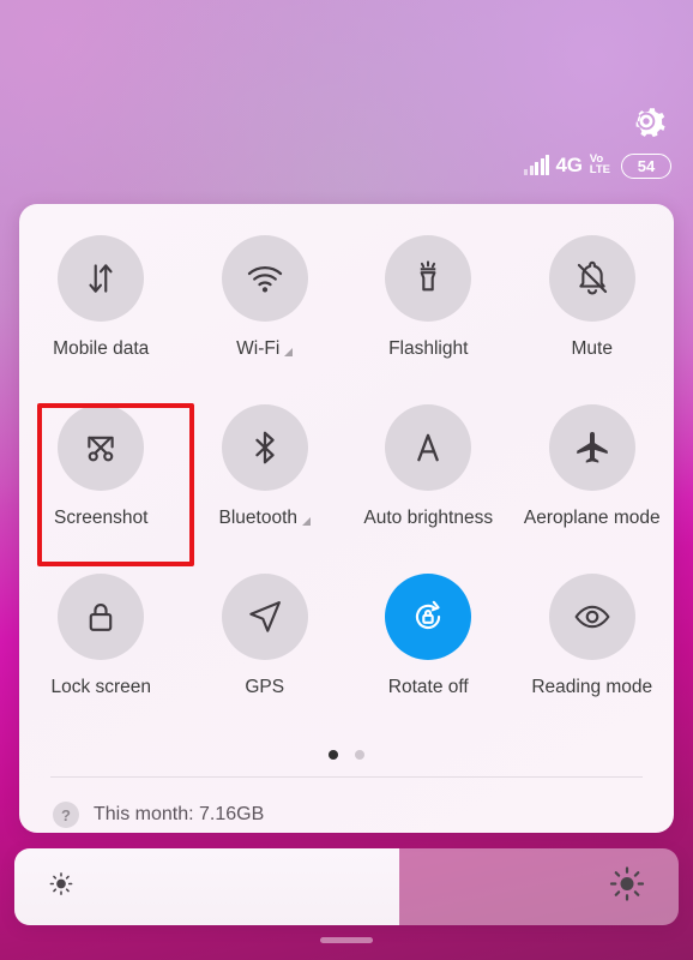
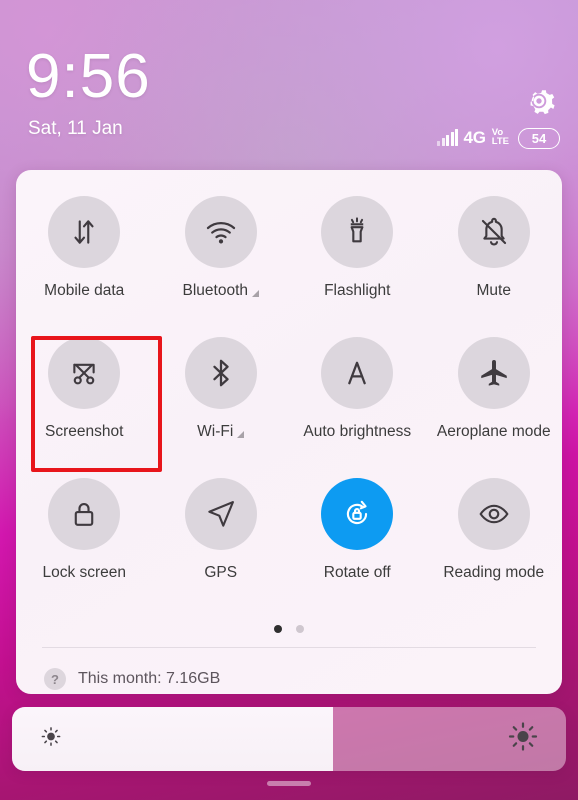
+ 9:56
+ Sat, 11 Jan
  4G
  Vo
  LTE
  54
  Mobile data
- Wi-Fi
+ Bluetooth
  Flashlight
  Mute
  Screenshot
- Bluetooth
+ Wi-Fi
  Auto brightness
  Aeroplane mode
  Lock screen
  GPS
  Rotate off
  Reading mode
  ?
  This month: 7.16GB
